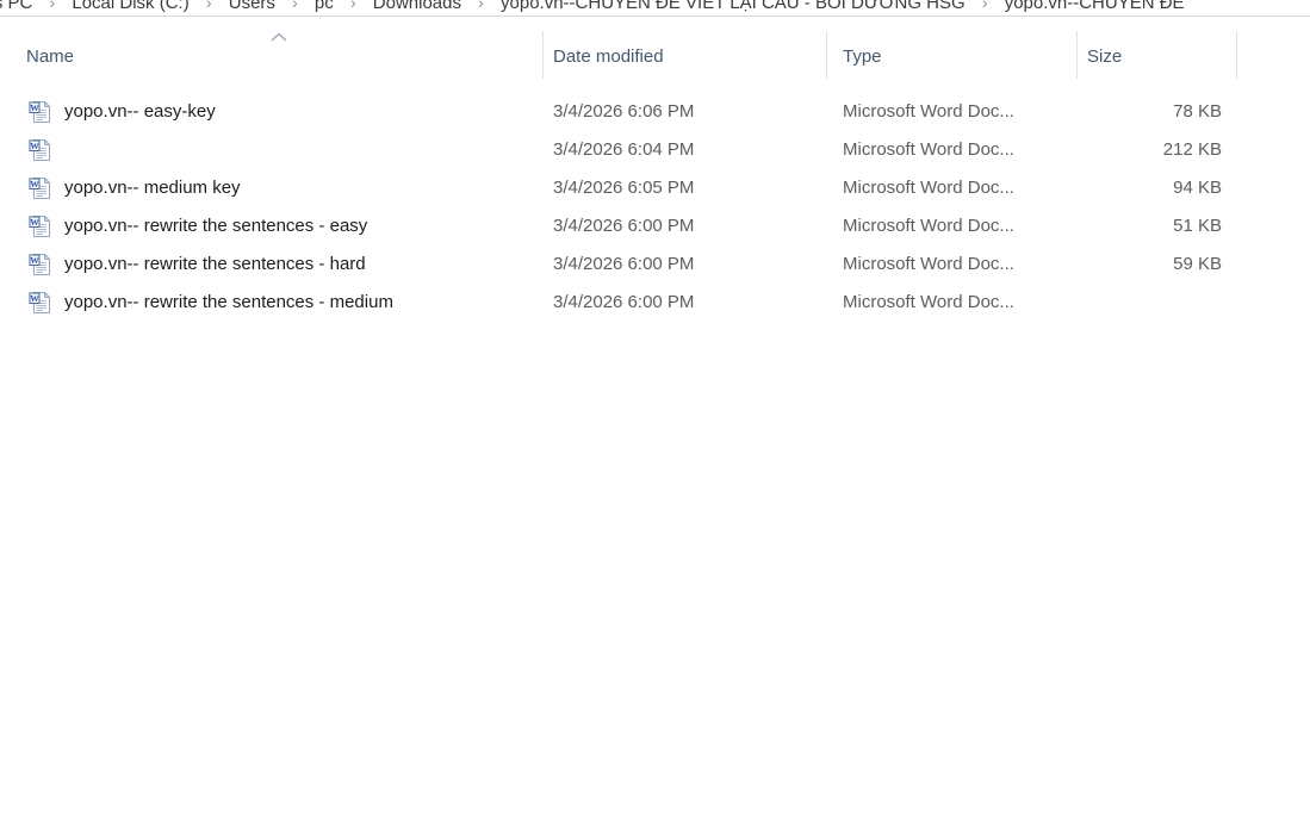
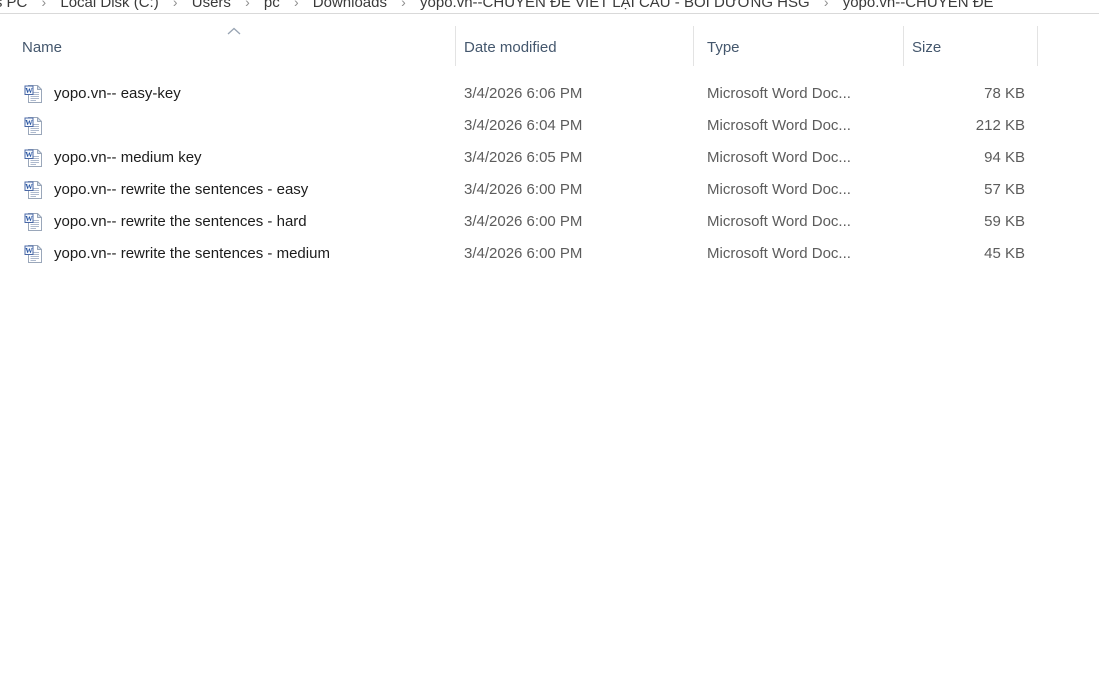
  PC › Local Disk (C:) › Users › pc › Downloads › yopo.vn--CHUYÊN ĐỀ VIẾT LẠI CÂU - BỒI DƯỠNG HSG › yopo.vn--CHUYÊN ĐỀ
  Name
  Date modified
  Type
  Size
  W
  yopo.vn-- easy-key
  3/4/2026 6:06 PM
  Microsoft Word Doc...
  78 KB
  W
  3/4/2026 6:04 PM
  Microsoft Word Doc...
  212 KB
  W
  yopo.vn-- medium key
  3/4/2026 6:05 PM
  Microsoft Word Doc...
  94 KB
  W
  yopo.vn-- rewrite the sentences - easy
  3/4/2026 6:00 PM
  Microsoft Word Doc...
- 51 KB
+ 57 KB
  W
  yopo.vn-- rewrite the sentences - hard
  3/4/2026 6:00 PM
  Microsoft Word Doc...
  59 KB
  W
  yopo.vn-- rewrite the sentences - medium
  3/4/2026 6:00 PM
  Microsoft Word Doc...
+ 45 KB
